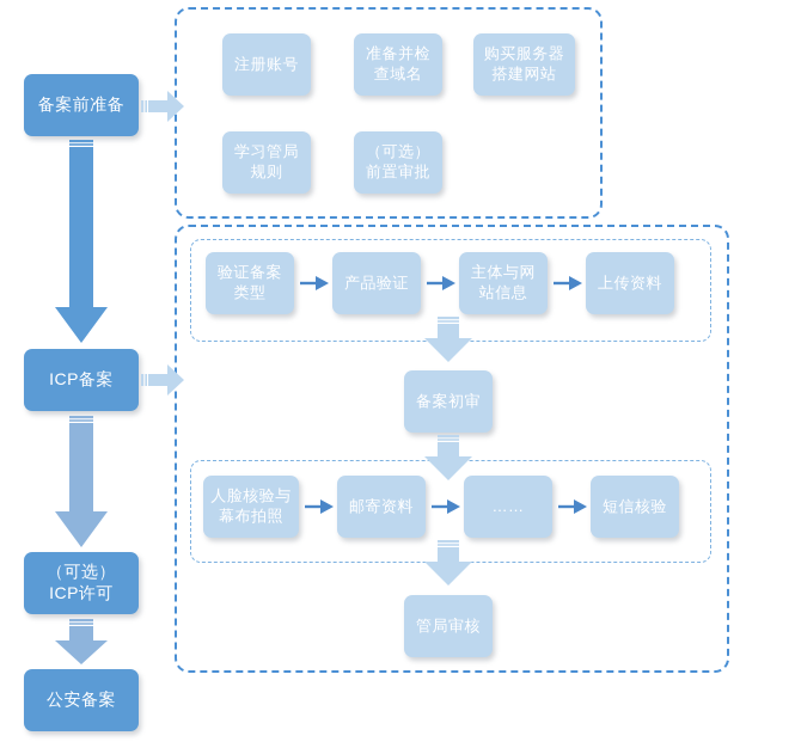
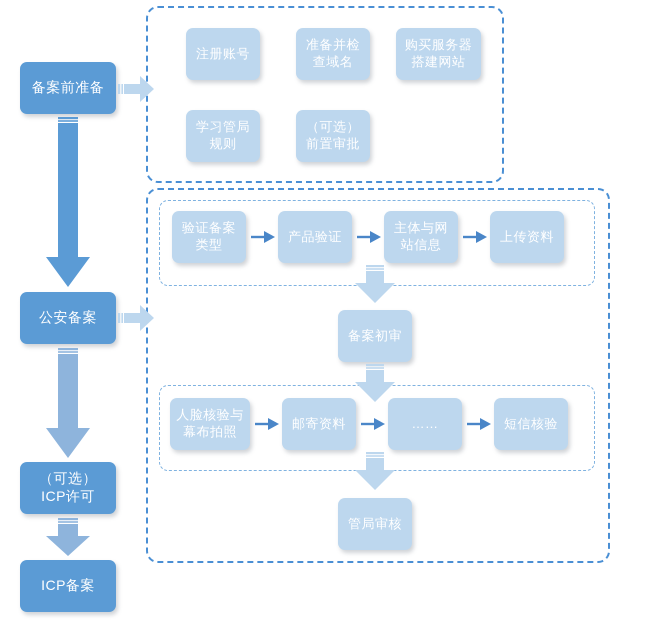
  备案前准备
- ICP备案
+ 公安备案
  （可选）
  ICP许可
- 公安备案
+ ICP备案
  注册账号
  准备并检
  查域名
  购买服务器
  搭建网站
  学习管局
  规则
  （可选）
  前置审批
  验证备案
  类型
  产品验证
  主体与网
  站信息
  上传资料
  备案初审
  人脸核验与
  幕布拍照
  邮寄资料
  ……
  短信核验
  管局审核
